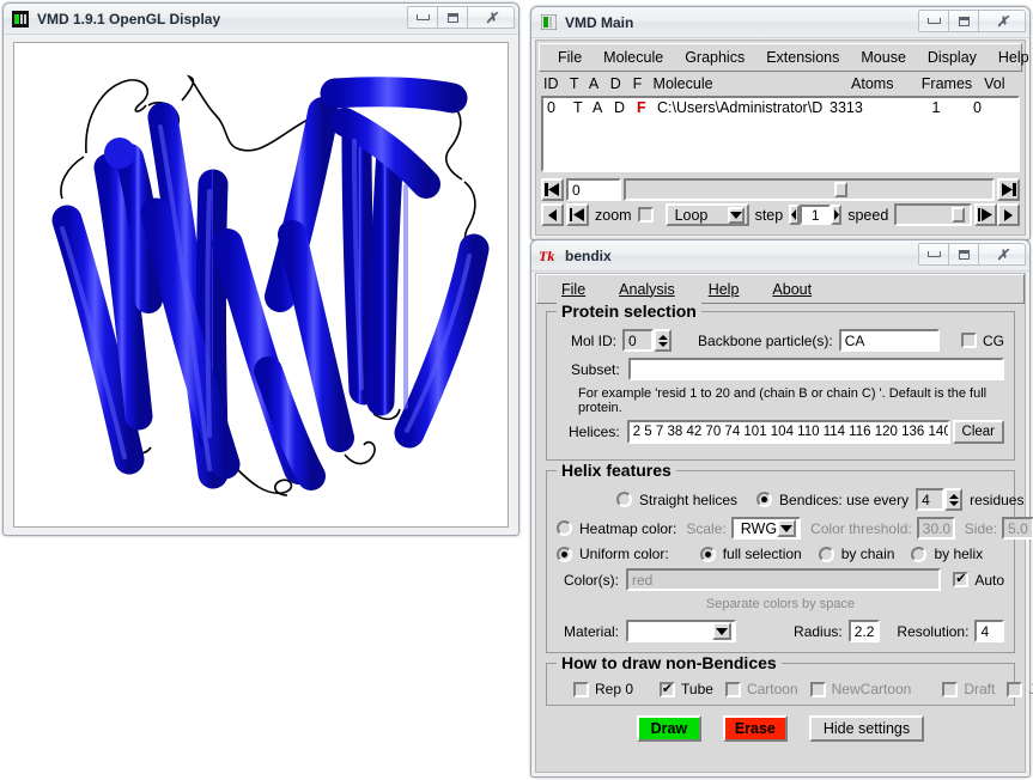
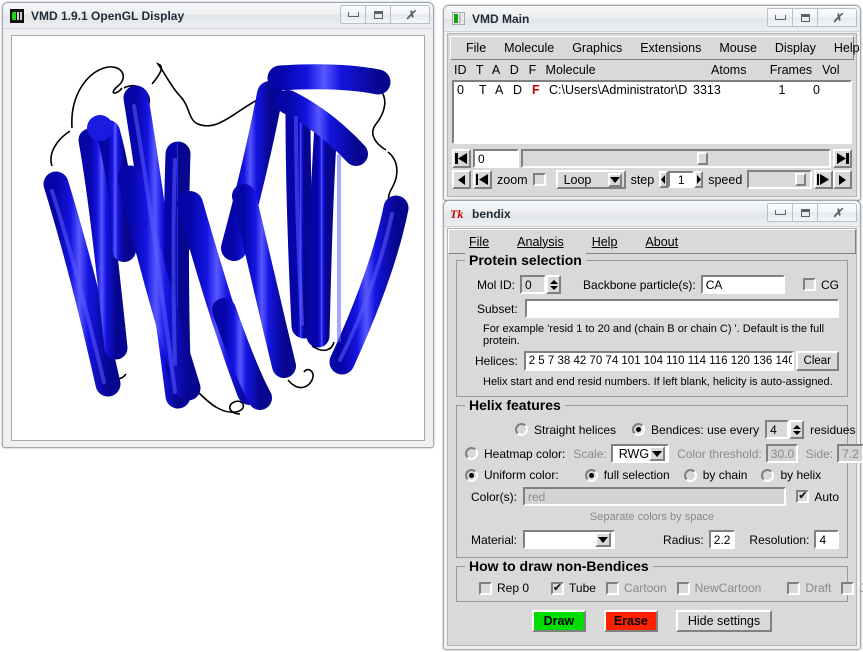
  VMD 1.9.1 OpenGL Display
  ✗
  VMD Main
  ✗
  File
  Molecule
  Graphics
  Extensions
  Mouse
  Display
  Help
  ID
  T
  A
  D
  F
  Molecule
  Atoms
  Frames
  Vol
  0
  T
  A
  D
  F
  C:\Users\Administrator\D
  3313
  1
  0
  0
  zoom
  Loop
  step
  1
  speed
  Tk
  bendix
  ✗
  File
  Analysis
  Help
  About
  Protein selection
  Mol ID:
  0
  Backbone particle(s):
  CA
  CG
  Subset:
  For example 'resid 1 to 20 and (chain B or chain C) '. Default is the full protein.
  Helices:
  2 5 7 38 42 70 74 101 104 110 114 116 120 136 14
  Clear
+ Helix start and end resid numbers. If left blank, helicity is auto-assigned.
  Helix features
  Straight helices
  Bendices: use every
  4
  residues
  Heatmap color:
  Scale:
  RWG
  Color threshold:
  30.0
  Side:
- 5.0
+ 7.2
  Uniform color:
  full selection
  by chain
  by helix
  Color(s):
  red
  ✔
  Auto
  Separate colors by space
  Material:
  Radius:
  2.2
  Resolution:
  4
  How to draw non-Bendices
  Rep 0
  ✔
  Tube
  Cartoon
  NewCartoon
  Draft
  Draw
  Erase
  Hide settings
